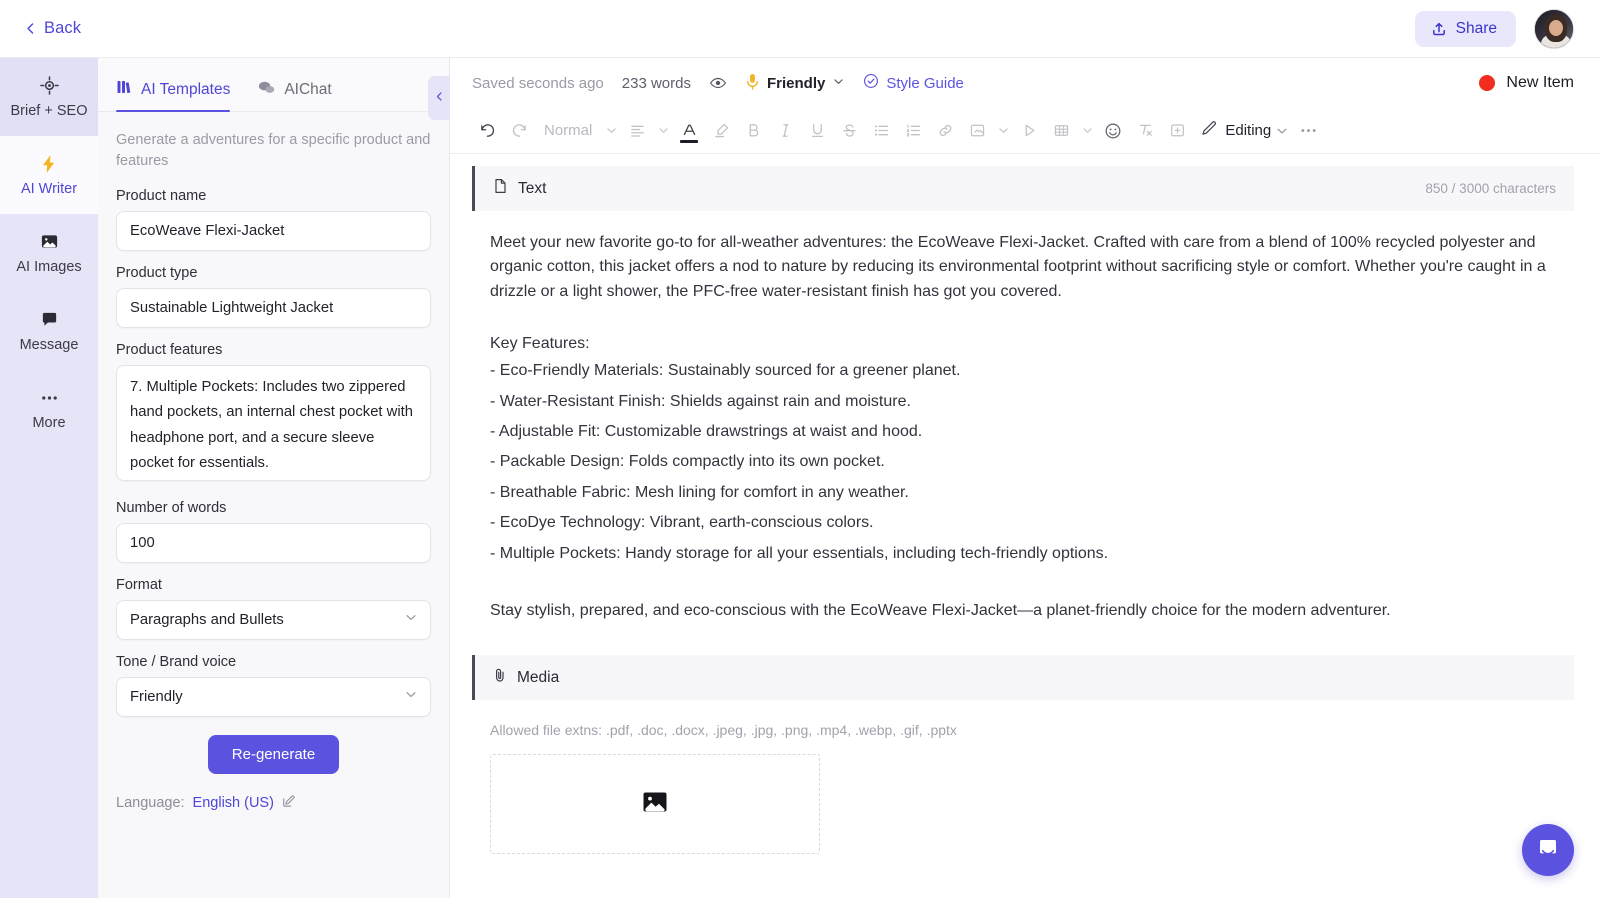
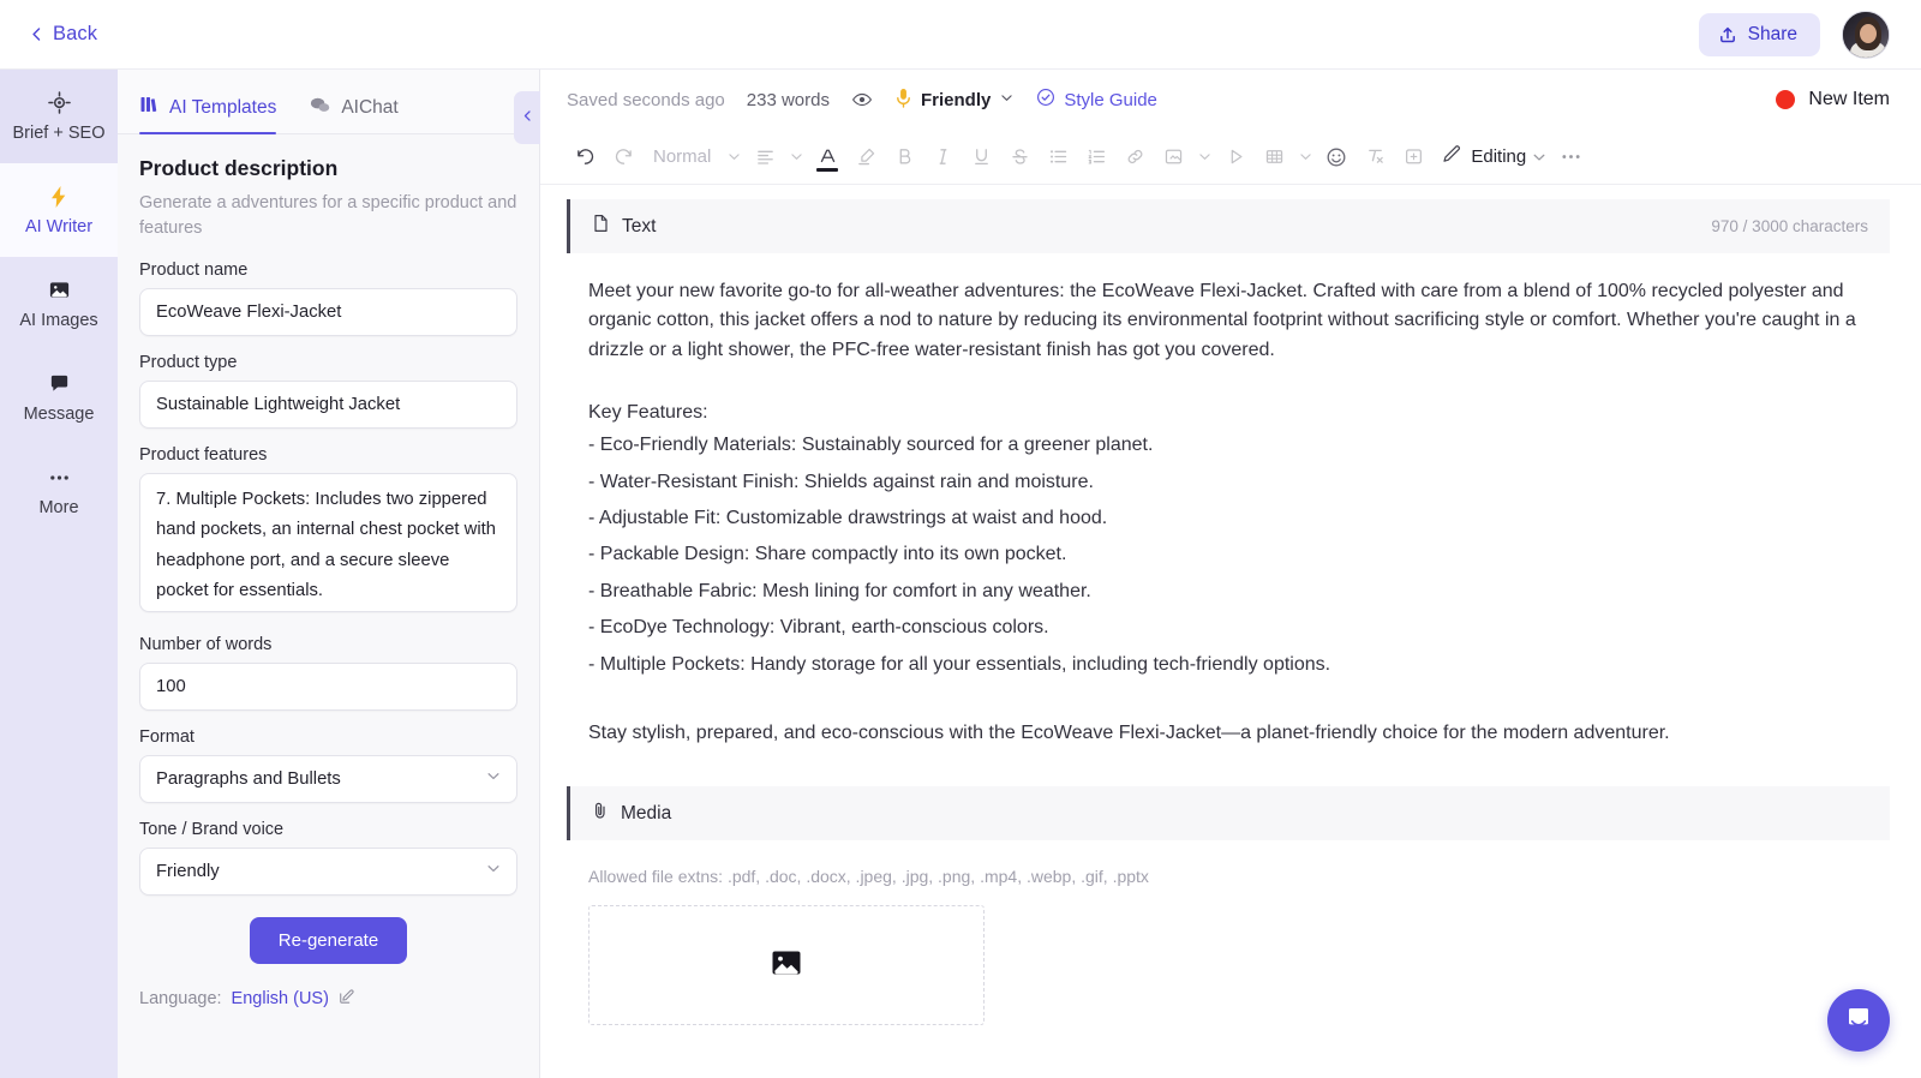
  Back
  Share
  Brief + SEO
  AI Writer
  AI Images
  Message
  More
  AI Templates
  AIChat
+ Product description
  Generate a adventures for a specific product and features
  Product name
  EcoWeave Flexi-Jacket
  Product type
  Sustainable Lightweight Jacket
  Product features
  Number of words
  100
  Format
  Paragraphs and Bullets
  Tone / Brand voice
  Friendly
  Re-generate
  Language:
  English (US)
  Saved seconds ago
  233 words
  Friendly
  Style Guide
  New Item
  Normal
  Editing
  Text
- 850 / 3000 characters
+ 970 / 3000 characters
  Meet your new favorite go-to for all-weather adventures: the EcoWeave Flexi-Jacket. Crafted with care from a blend of 100% recycled polyester and organic cotton, this jacket offers a nod to nature by reducing its environmental footprint without sacrificing style or comfort. Whether you're caught in a drizzle or a light shower, the PFC-free water-resistant finish has got you covered.
  Key Features:
  - Eco-Friendly Materials: Sustainably sourced for a greener planet.
  - Water-Resistant Finish: Shields against rain and moisture.
  - Adjustable Fit: Customizable drawstrings at waist and hood.
- - Packable Design: Folds compactly into its own pocket.
+ - Packable Design: Share compactly into its own pocket.
  - Breathable Fabric: Mesh lining for comfort in any weather.
  - EcoDye Technology: Vibrant, earth-conscious colors.
  - Multiple Pockets: Handy storage for all your essentials, including tech-friendly options.
  Stay stylish, prepared, and eco-conscious with the EcoWeave Flexi-Jacket—a planet-friendly choice for the modern adventurer.
  Media
  Allowed file extns: .pdf, .doc, .docx, .jpeg, .jpg, .png, .mp4, .webp, .gif, .pptx
